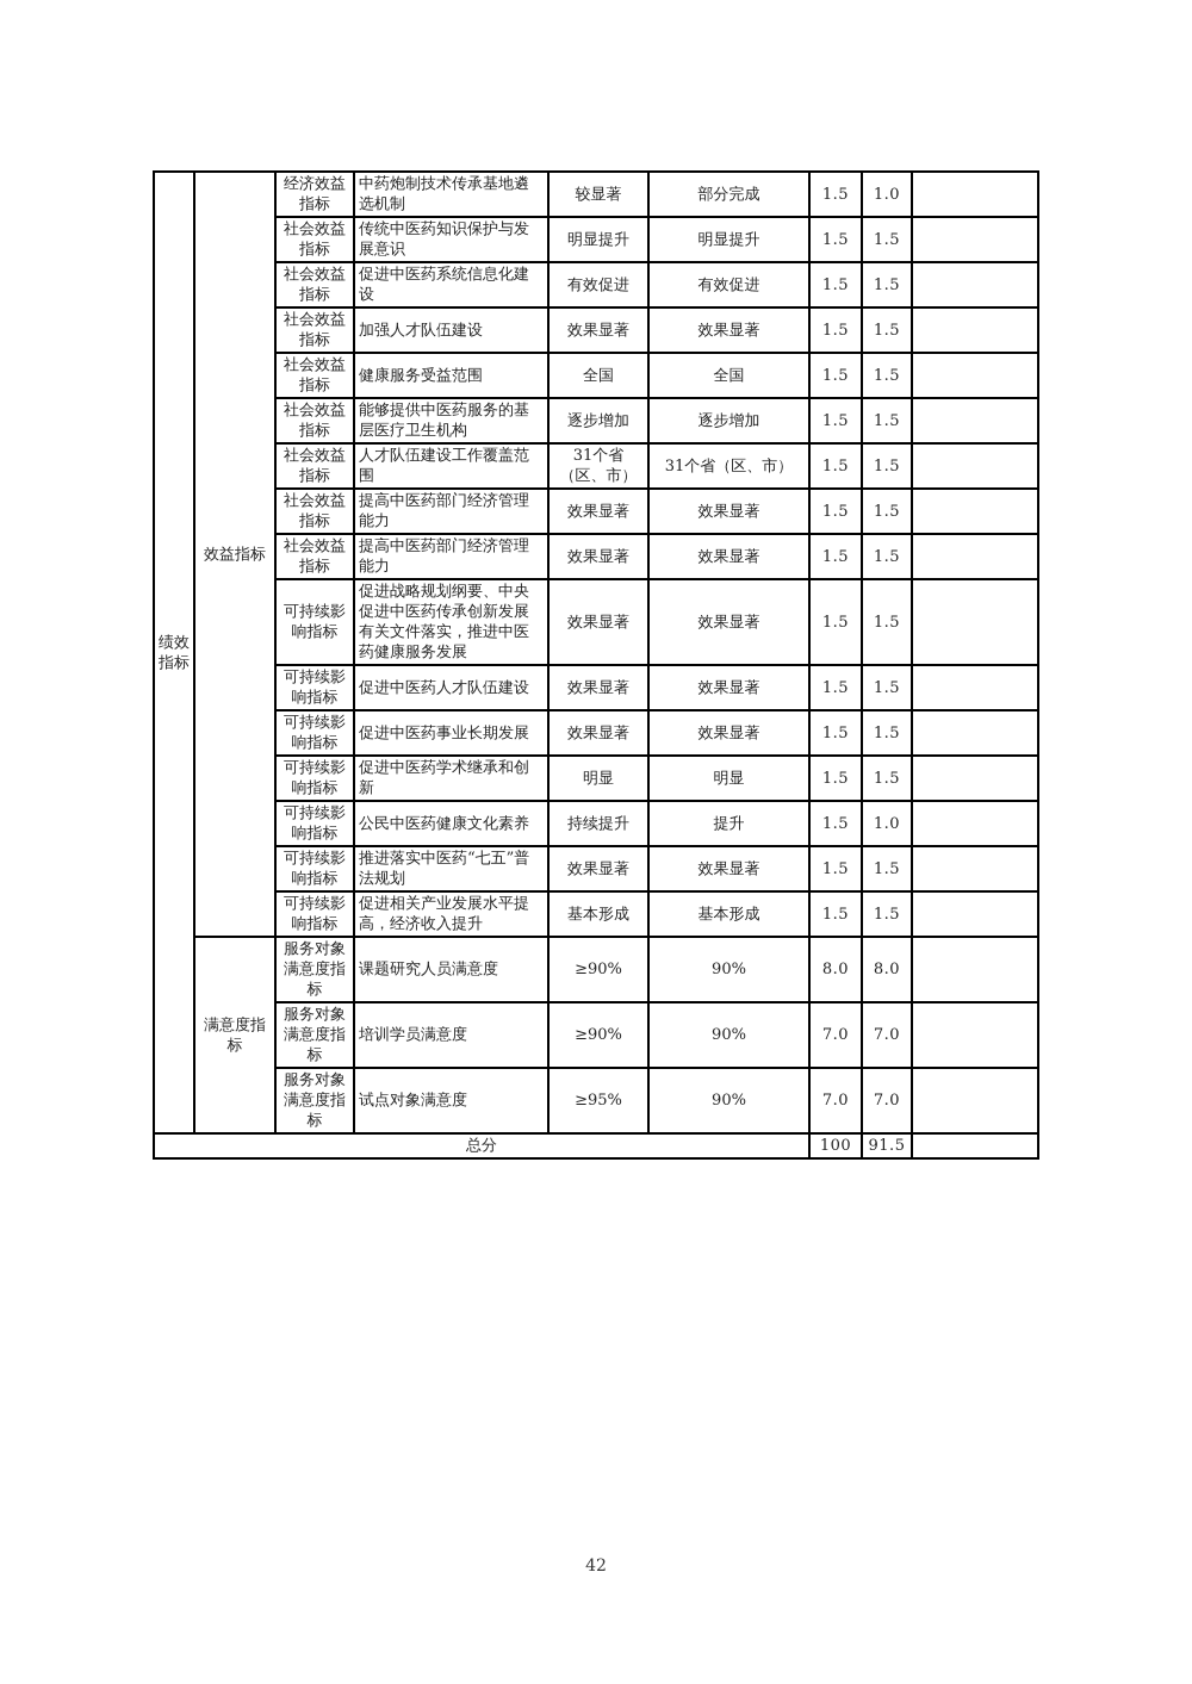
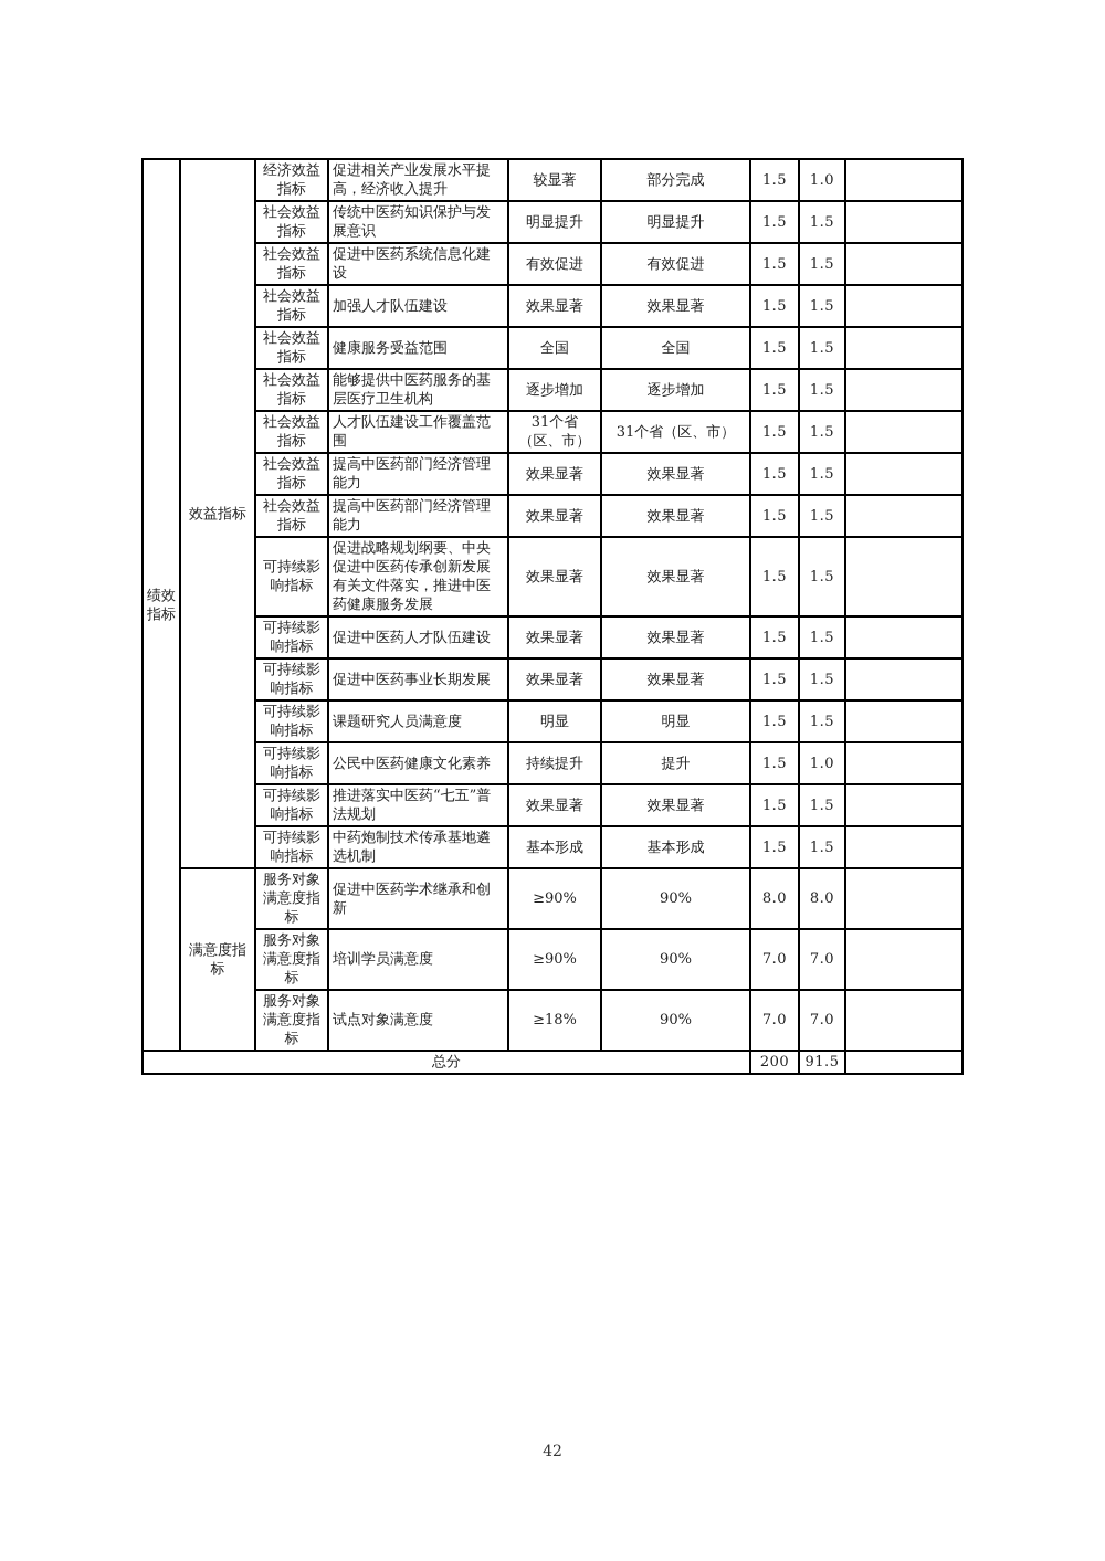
- 绩效指标	效益指标	经济效益指标	中药炮制技术传承基地遴选机制	较显著	部分完成	1.5	1.0
+ 绩效指标	效益指标	经济效益指标	促进相关产业发展水平提高，经济收入提升	较显著	部分完成	1.5	1.0
  社会效益指标	传统中医药知识保护与发展意识	明显提升	明显提升	1.5	1.5
  社会效益指标	促进中医药系统信息化建设	有效促进	有效促进	1.5	1.5
  社会效益指标	加强人才队伍建设	效果显著	效果显著	1.5	1.5
  社会效益指标	健康服务受益范围	全国	全国	1.5	1.5
  社会效益指标	能够提供中医药服务的基层医疗卫生机构	逐步增加	逐步增加	1.5	1.5
  社会效益指标	人才队伍建设工作覆盖范围	31个省（区、市）	31个省（区、市）	1.5	1.5
  社会效益指标	提高中医药部门经济管理能力	效果显著	效果显著	1.5	1.5
  社会效益指标	提高中医药部门经济管理能力	效果显著	效果显著	1.5	1.5
  可持续影响指标	促进战略规划纲要、中央促进中医药传承创新发展有关文件落实，推进中医药健康服务发展	效果显著	效果显著	1.5	1.5
  可持续影响指标	促进中医药人才队伍建设	效果显著	效果显著	1.5	1.5
  可持续影响指标	促进中医药事业长期发展	效果显著	效果显著	1.5	1.5
- 可持续影响指标	促进中医药学术继承和创新	明显	明显	1.5	1.5
+ 可持续影响指标	课题研究人员满意度	明显	明显	1.5	1.5
  可持续影响指标	公民中医药健康文化素养	持续提升	提升	1.5	1.0
  可持续影响指标	推进落实中医药“七五”普法规划	效果显著	效果显著	1.5	1.5
- 可持续影响指标	促进相关产业发展水平提高，经济收入提升	基本形成	基本形成	1.5	1.5
+ 可持续影响指标	中药炮制技术传承基地遴选机制	基本形成	基本形成	1.5	1.5
- 满意度指标	服务对象满意度指标	课题研究人员满意度	≥90%	90%	8.0	8.0
+ 满意度指标	服务对象满意度指标	促进中医药学术继承和创新	≥90%	90%	8.0	8.0
  服务对象满意度指标	培训学员满意度	≥90%	90%	7.0	7.0
- 服务对象满意度指标	试点对象满意度	≥95%	90%	7.0	7.0
+ 服务对象满意度指标	试点对象满意度	≥18%	90%	7.0	7.0
- 总分	100	91.5
+ 总分	200	91.5
  42
